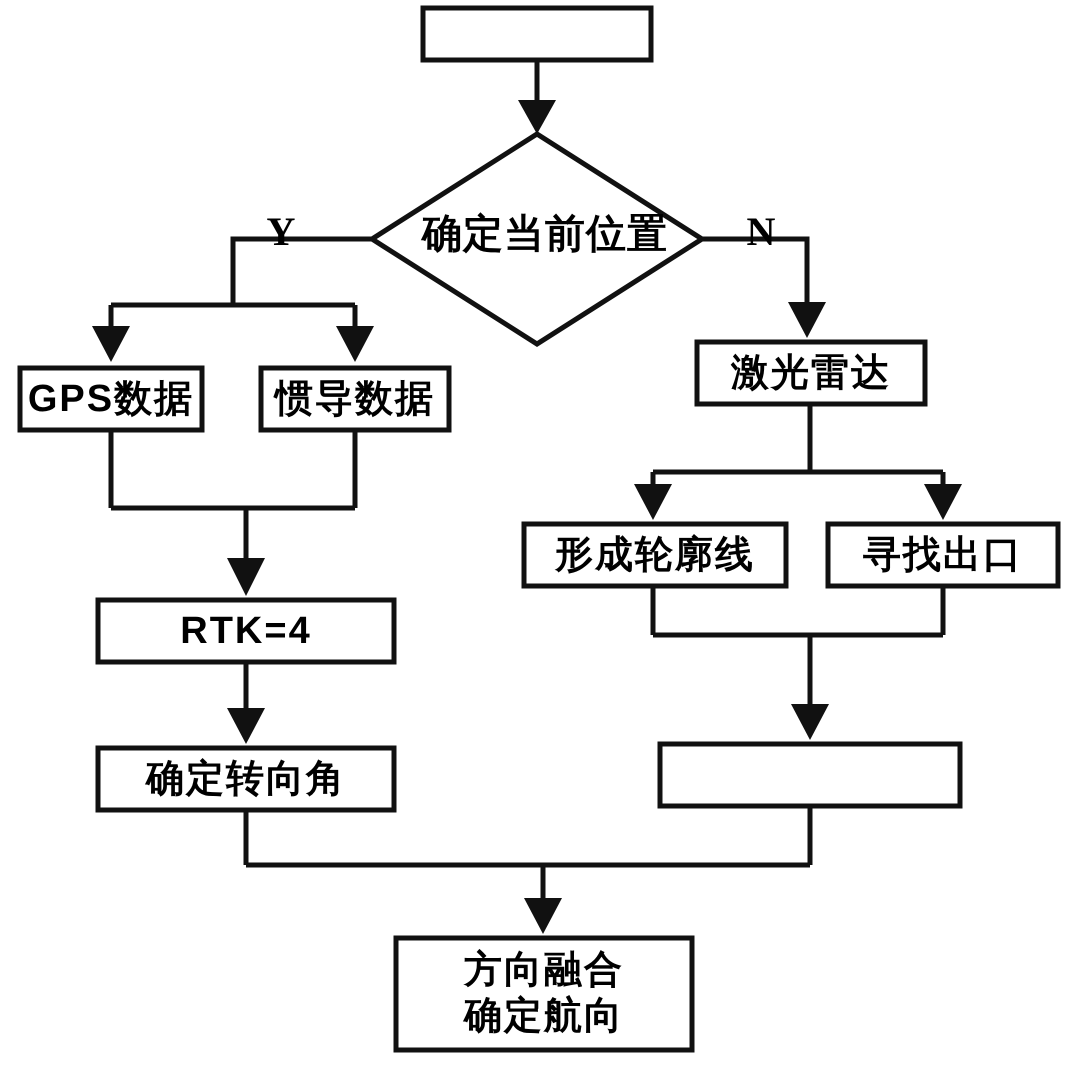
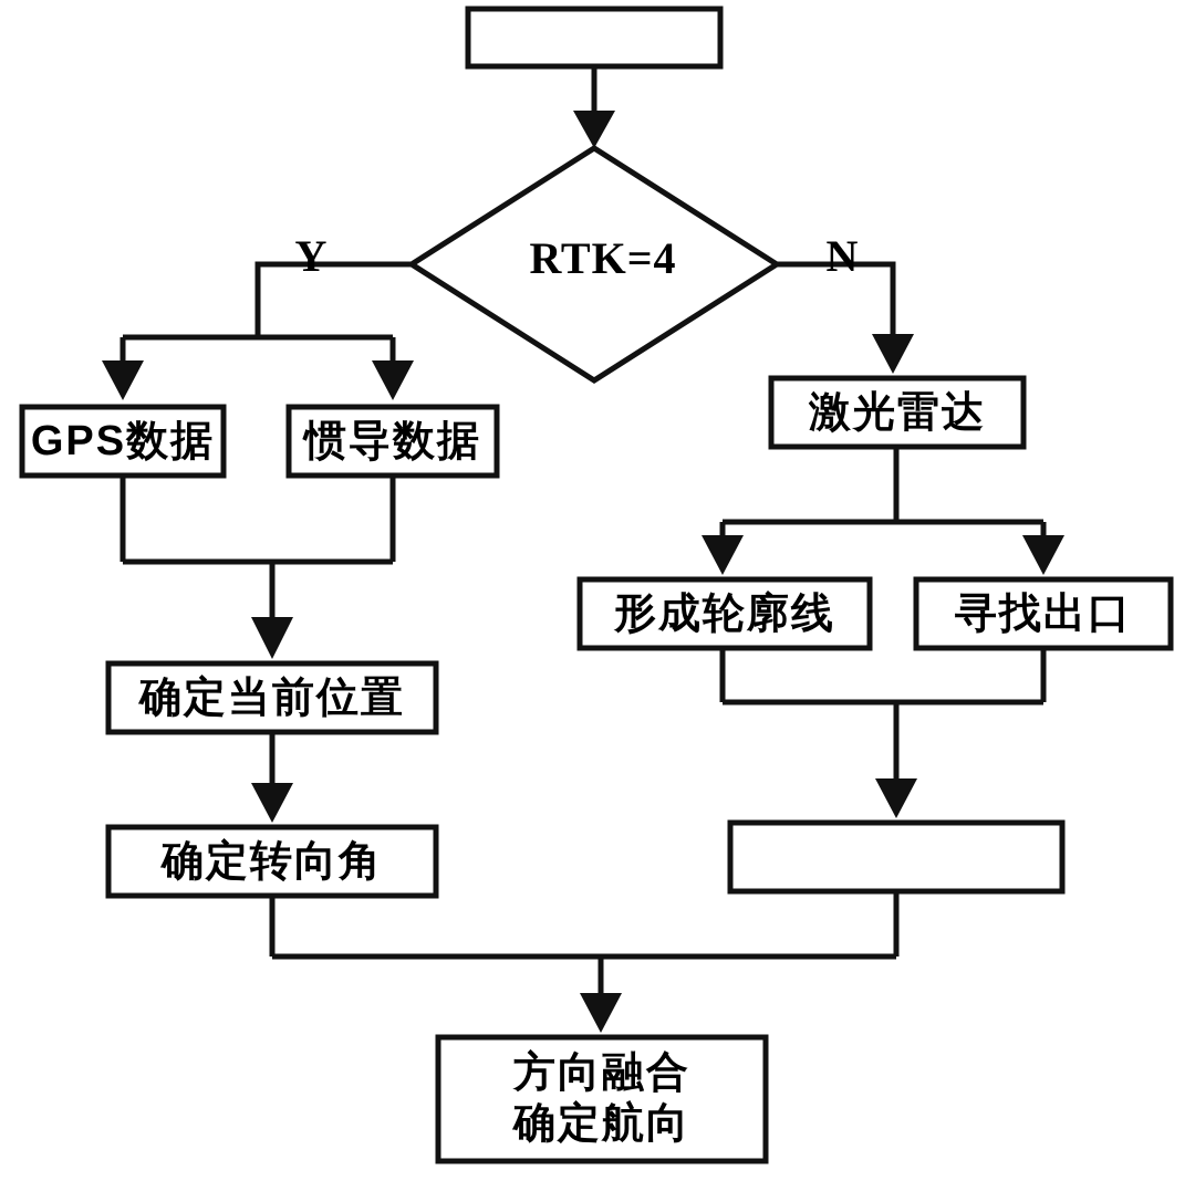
- 确定当前位置
+ RTK=4
  Y
  N
  GPS数据
  惯导数据
  激光雷达
  形成轮廓线
  寻找出口
- RTK=4
+ 确定当前位置
  确定转向角
  方向融合
  确定航向
